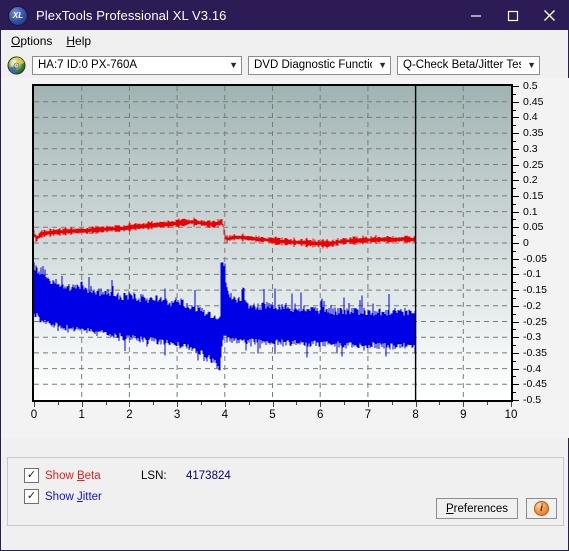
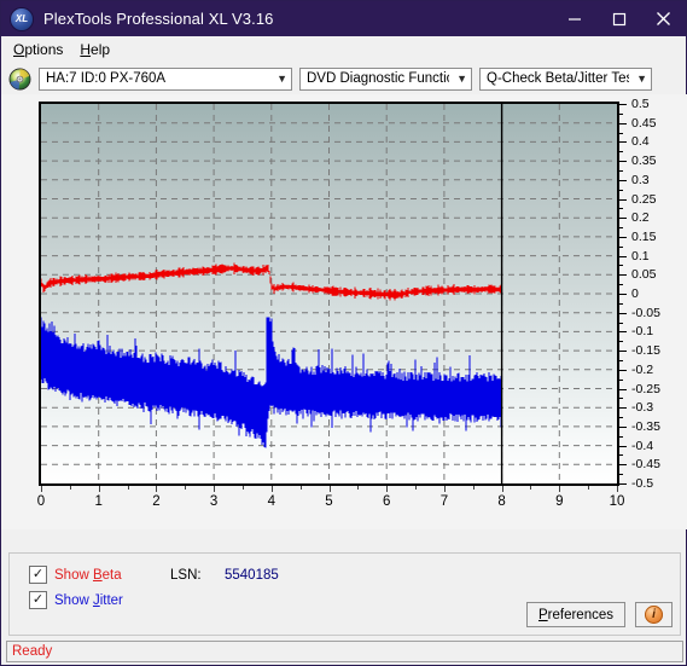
  XL
  PlexTools Professional XL V3.16
  Options
  Help
  HA:7 ID:0 PX-760A
  ▼
  DVD Diagnostic Functi
  ▼
  Q-Check Beta/Jitter Te
  ▼
  0.5
  0.45
  0.4
  0.35
  0.3
  0.25
  0.2
  0.15
  0.1
  0.05
  0
  -0.05
  -0.1
  -0.15
  -0.2
  -0.25
  -0.3
  -0.35
  -0.4
  -0.45
  -0.5
  0
  1
  2
  3
  4
  5
  6
  7
  8
  9
  10
  ✓
  Show Beta
  ✓
  Show Jitter
  LSN:
- 4173824
+ 5540185
  Preferences
  i
+ Ready
